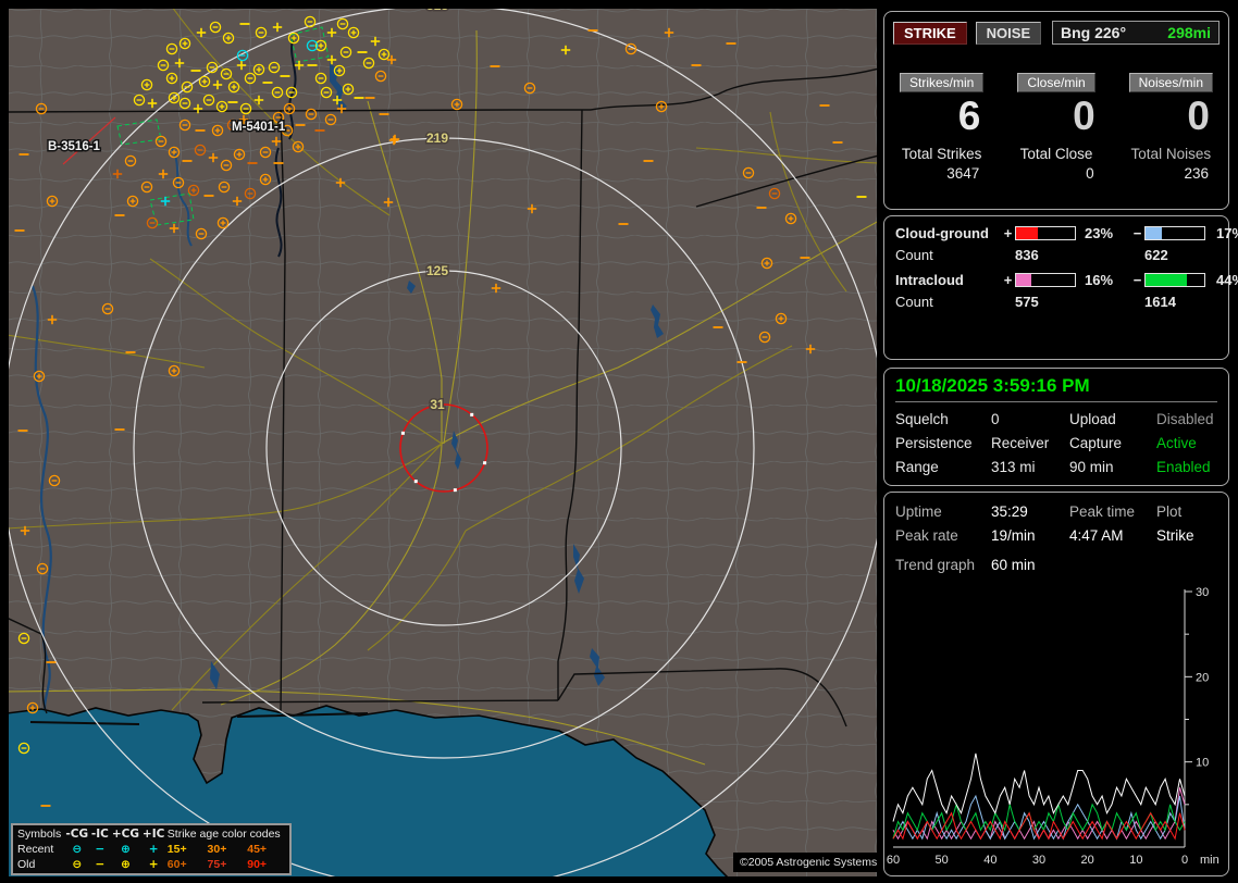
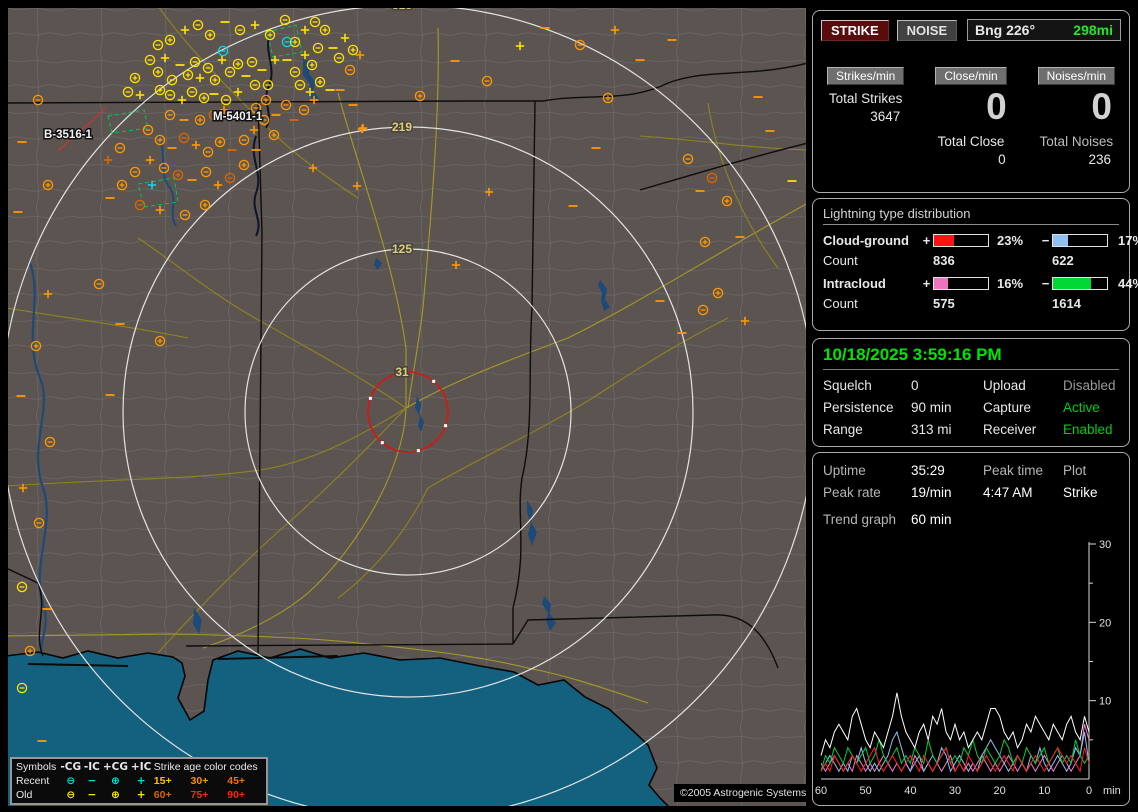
  219
  125
  31
  M-5401-1
  B-3516-1
  Symbols	-CG	-IC	+CG	+IC	Strike age color codes
  Recent	⊖	−	⊕	+	15+	30+	45+
  Old	⊖	−	⊕	+	60+	75+	90+
  ©2005 Astrogenic Systems
  STRIKE
  NOISE
  Bng 226°
  298mi
  Strikes/min
- 6
  Total Strikes
  3647
  Close/min
  0
  Total Close
  0
  Noises/min
  0
  Total Noises
  236
+ Lightning type distribution
  Cloud-ground
  +
  23%
  −
  Count
  836
  622
  Intracloud
  +
  16%
  −
  Count
  575
  1614
  10/18/2025 3:59:16 PM
  Squelch
  0
  Upload
  Disabled
  Persistence
- Receiver
+ 90 min
  Capture
  Active
  Range
  313 mi
- 90 min
+ Receiver
  Enabled
  Uptime
  35:29
  Peak time
  Plot
  Peak rate
  19/min
  4:47 AM
  Strike
  Trend graph
  60 min
  30
  20
  10
  60
  50
  40
  30
  20
  10
  0
  min
